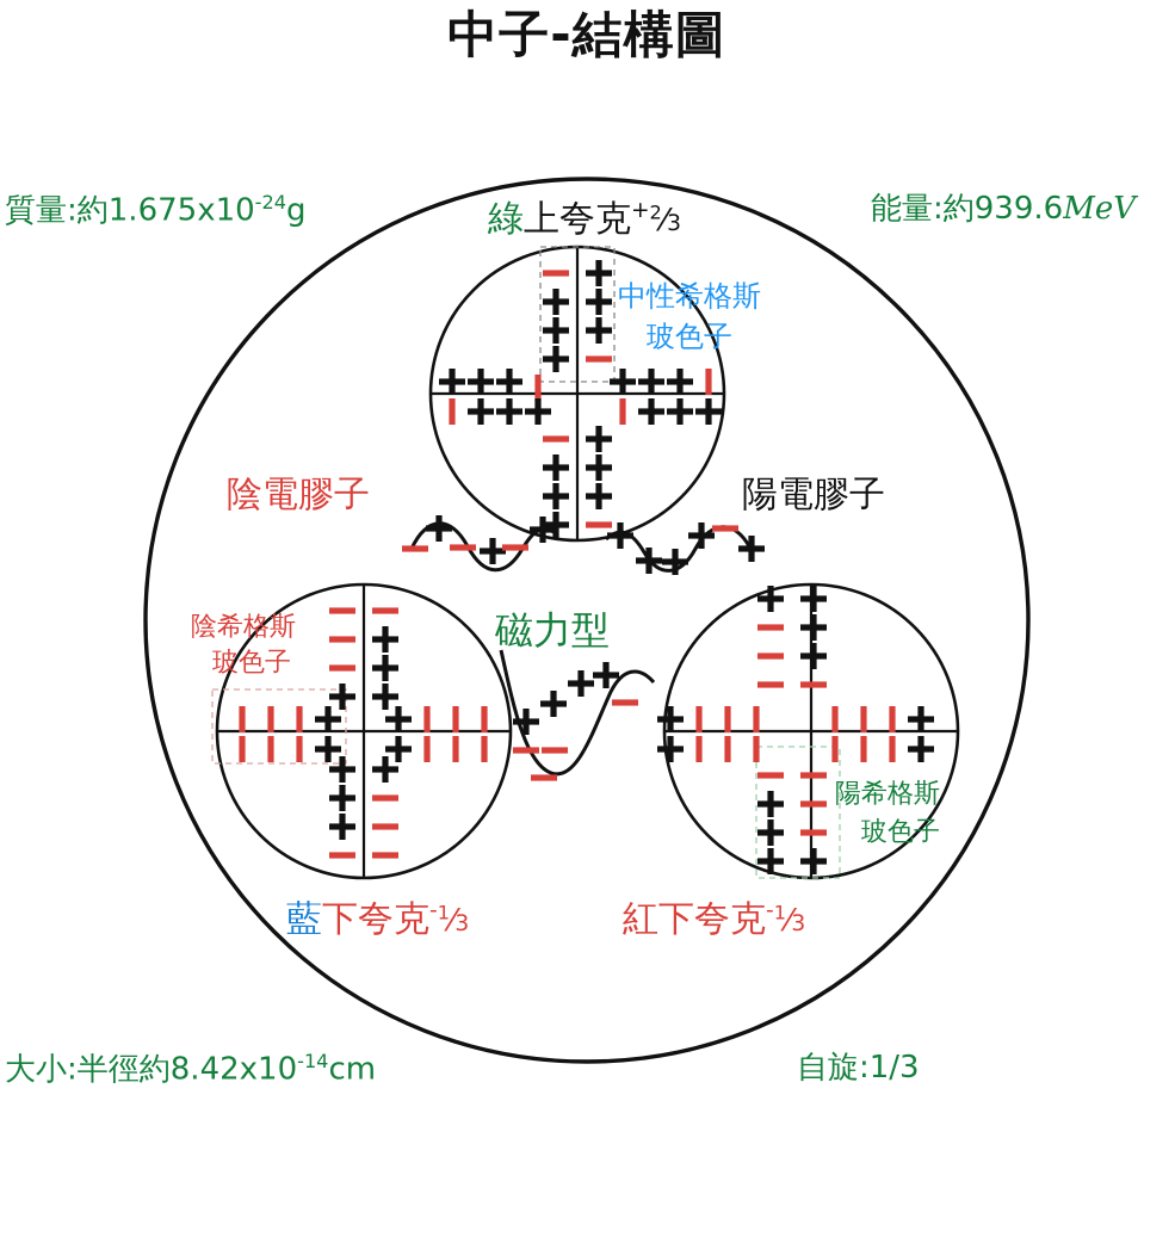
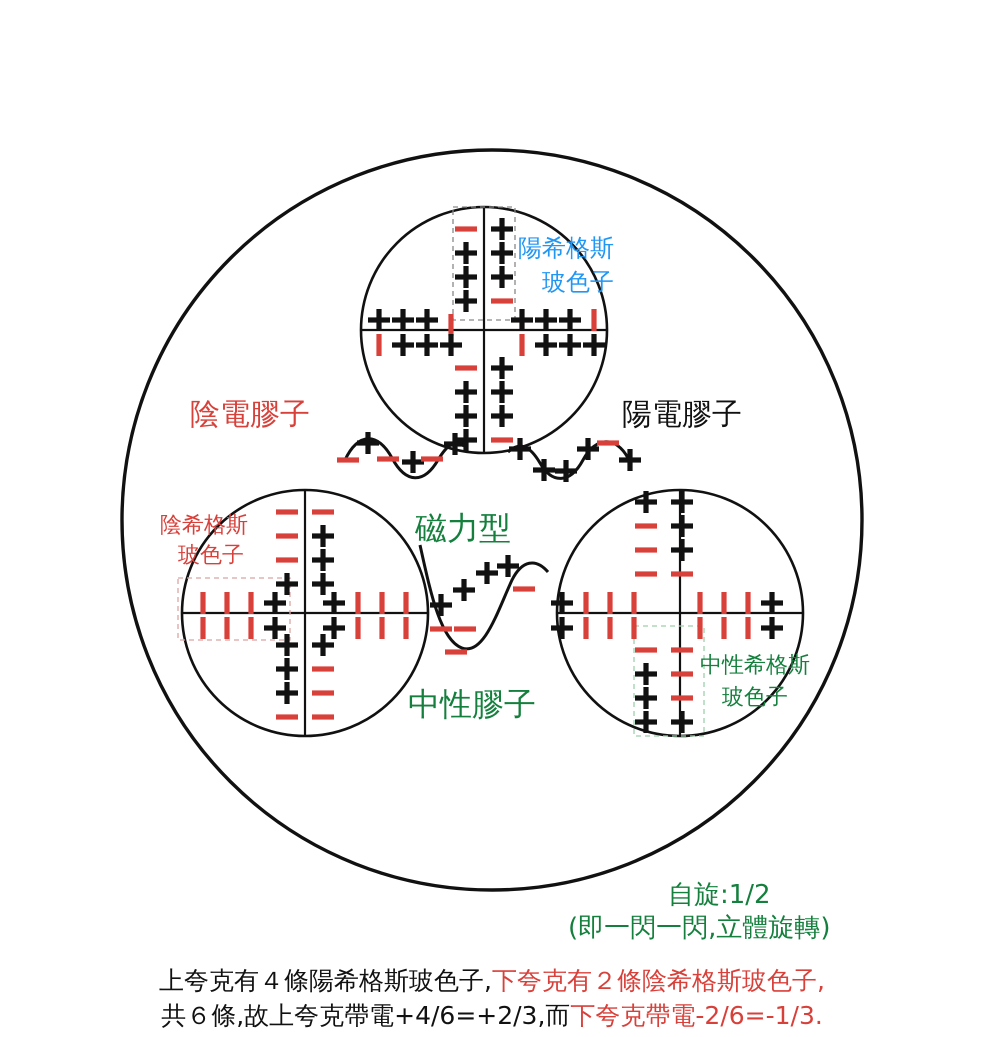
- 中子-結構圖
- 質量:約1.675x10-24g
- 能量:約939.6MeV
- 綠上夸克+2⁄3
- 中性希格斯
+ 陽希格斯
  玻色子
  陰電膠子
  陽電膠子
  磁力型
+ 中性膠子
  陰希格斯
  玻色子
- 陽希格斯
+ 中性希格斯
  玻色子
- 藍下夸克-1⁄3
- 紅下夸克-1⁄3
- 大小:半徑約8.42x10-14cm
- 自旋:1/3
+ 自旋:1/2
+ (即一閃一閃,立體旋轉)
+ 上夸克有４條陽希格斯玻色子,下夸克有２條陰希格斯玻色子,
+ 共６條,故上夸克帶電+4/6=+2/3,而下夸克帶電-2/6=-1/3.
